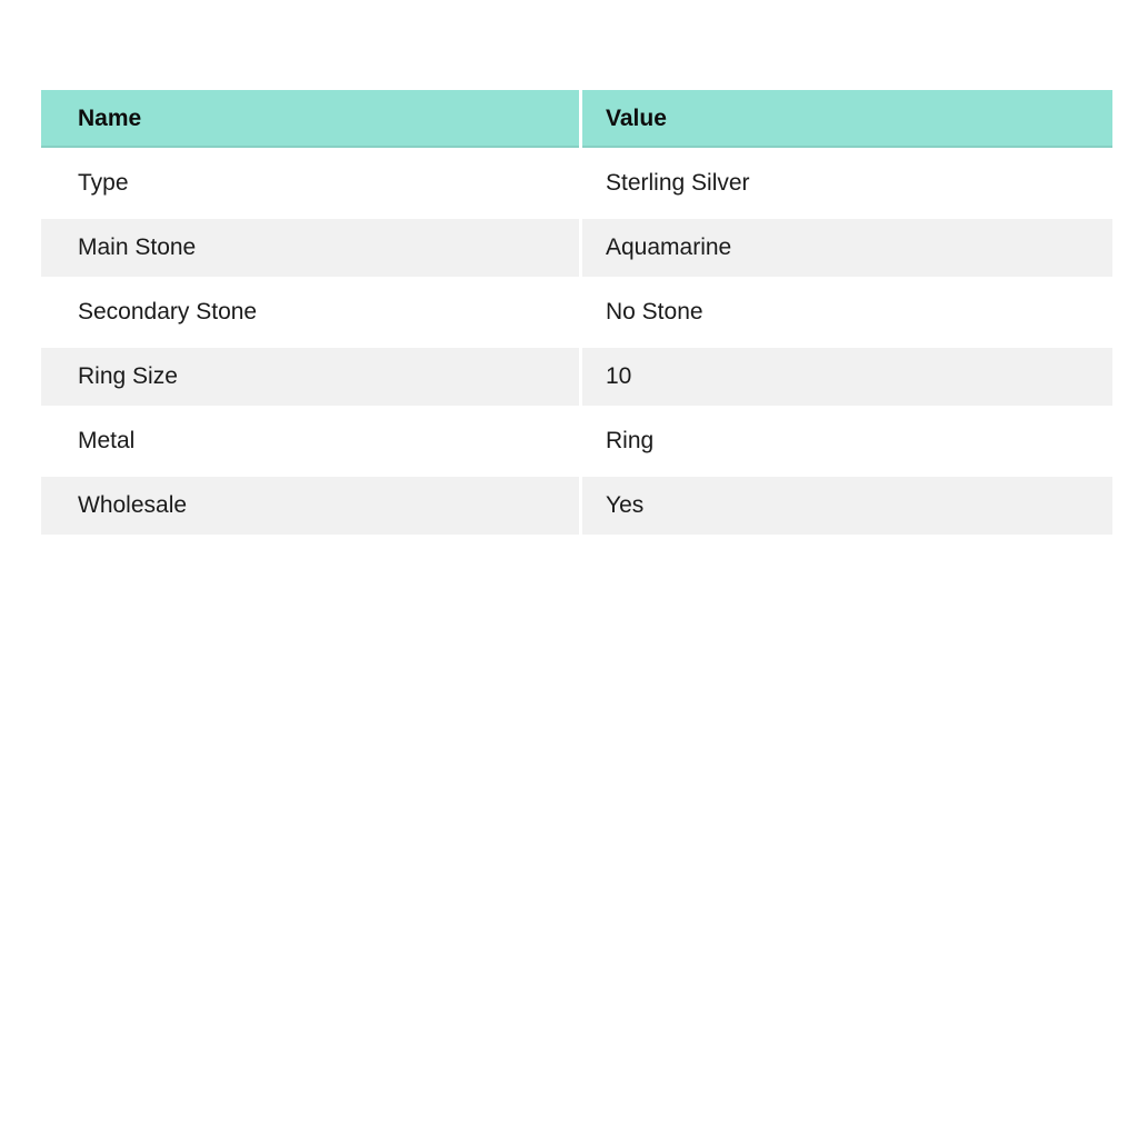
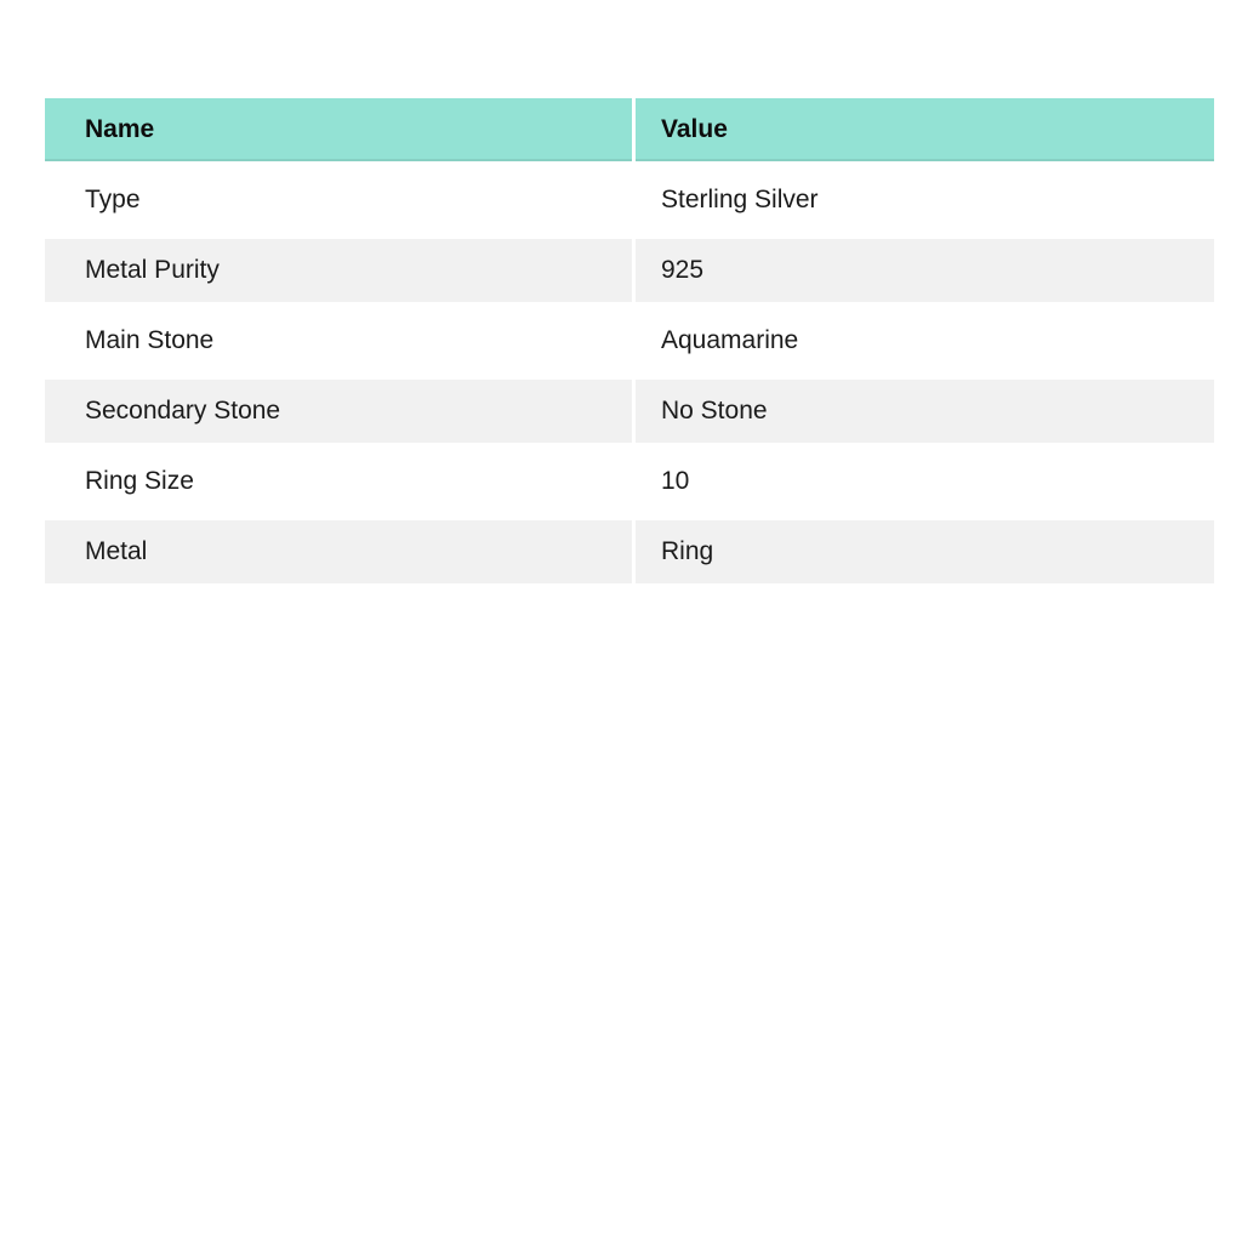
  Name	Value
  Type	Sterling Silver
+ Metal Purity	925
  Main Stone	Aquamarine
  Secondary Stone	No Stone
  Ring Size	10
  Metal	Ring
- Wholesale	Yes
